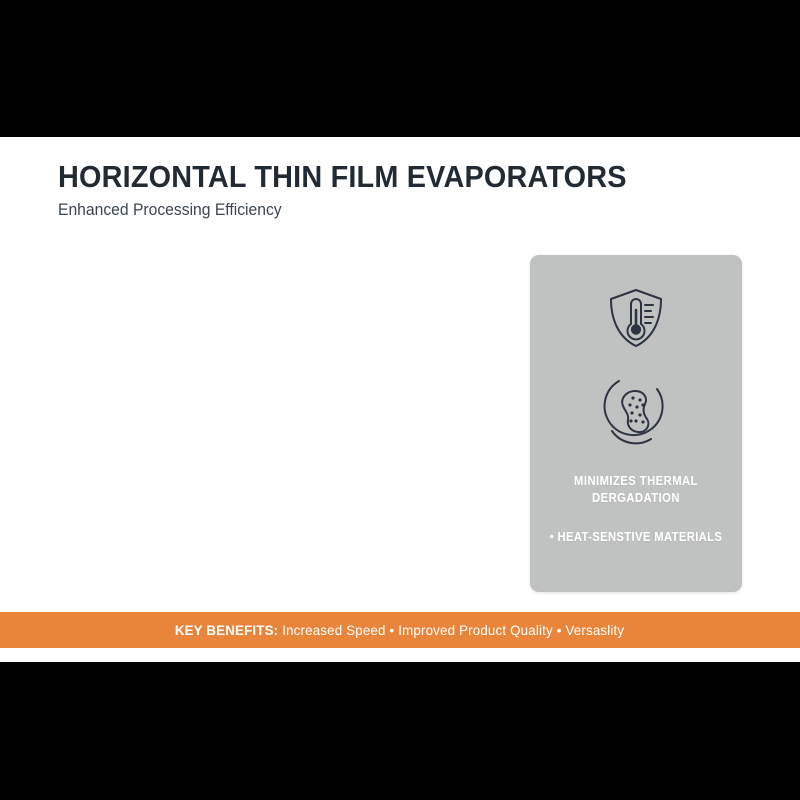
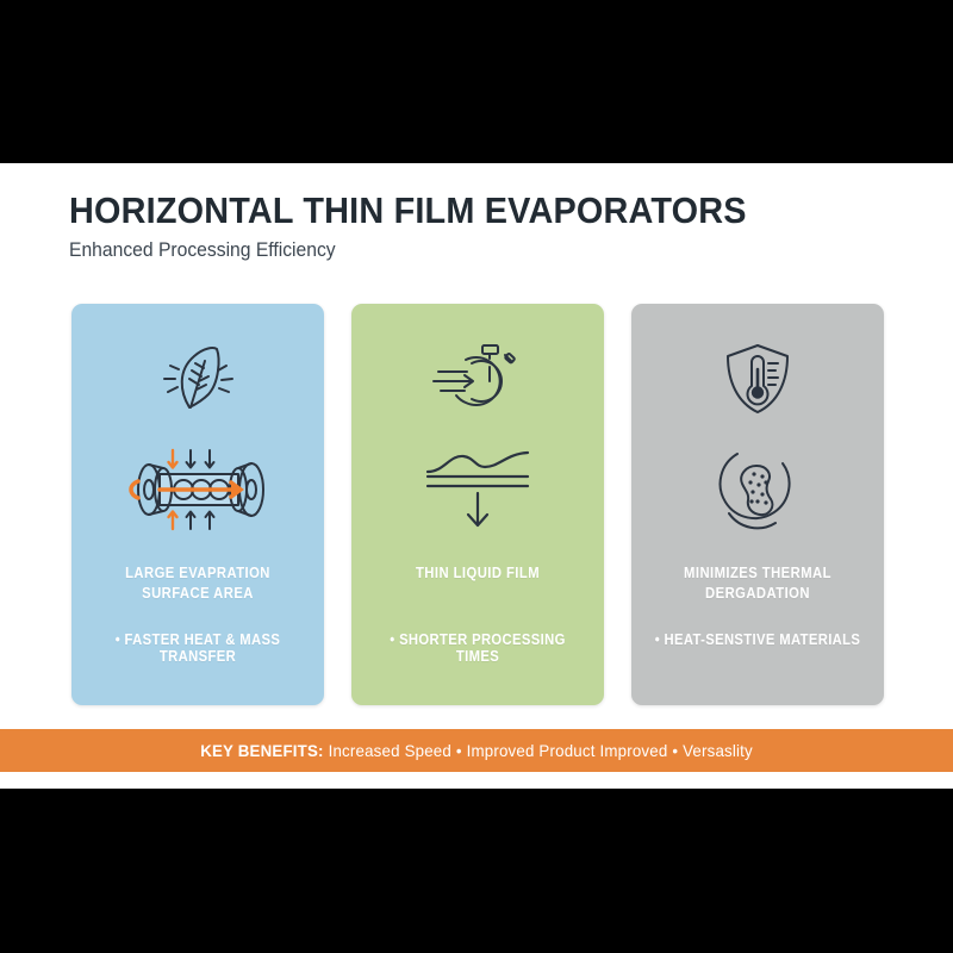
  HORIZONTAL THIN FILM EVAPORATORS
  Enhanced Processing Efficiency
+ LARGE EVAPRATION
+ SURFACE AREA
+ • FASTER HEAT & MASS TRANSFER
+ THIN LIQUID FILM
+ • SHORTER PROCESSING TIMES
  MINIMIZES THERMAL
  DERGADATION
  • HEAT-SENSTIVE MATERIALS
- KEY BENEFITS: Increased Speed • Improved Product Quality • Versaslity
+ KEY BENEFITS: Increased Speed • Improved Product Improved • Versaslity
